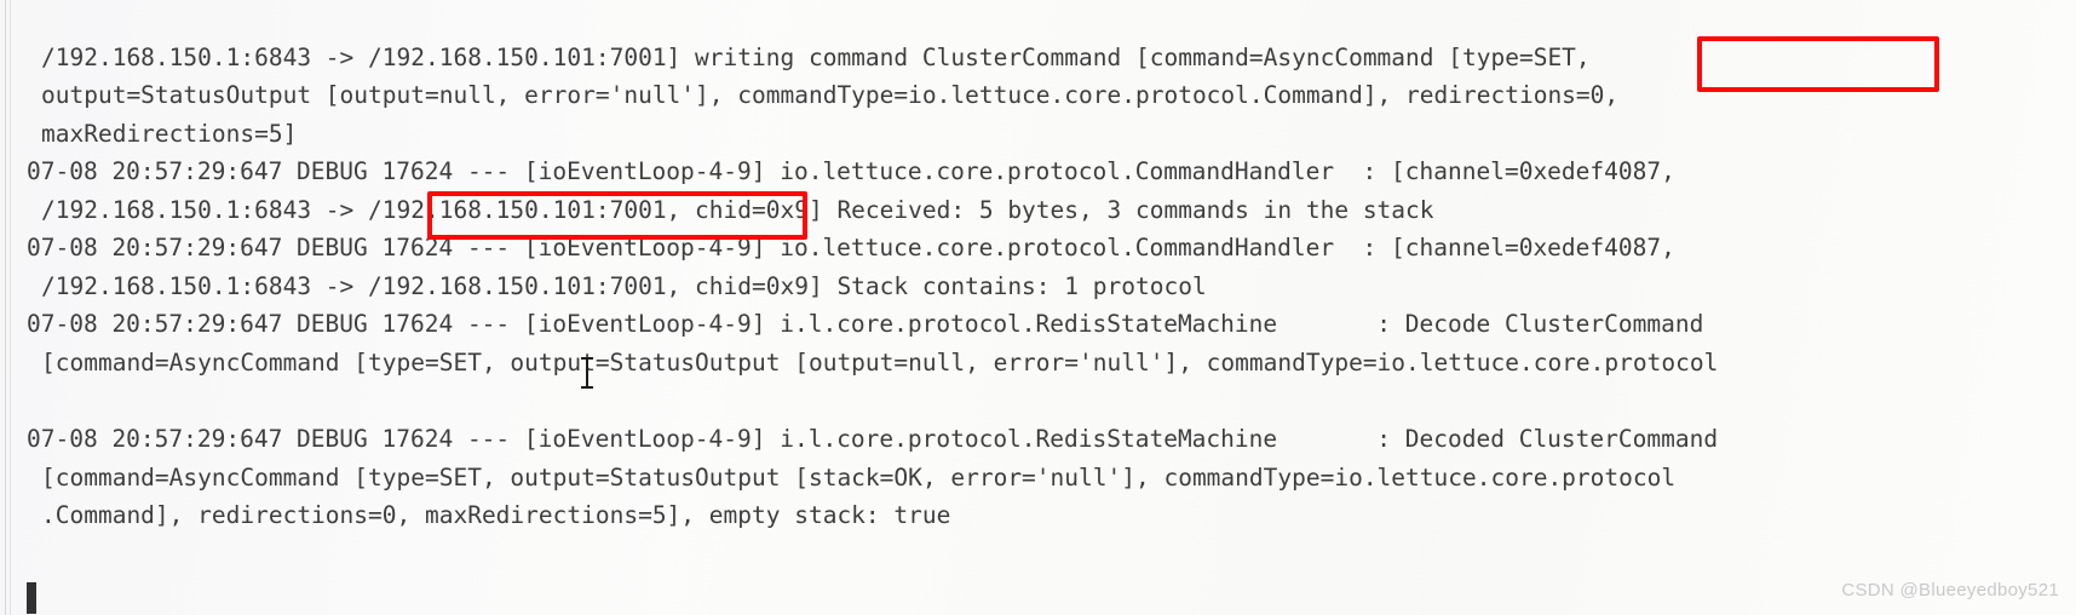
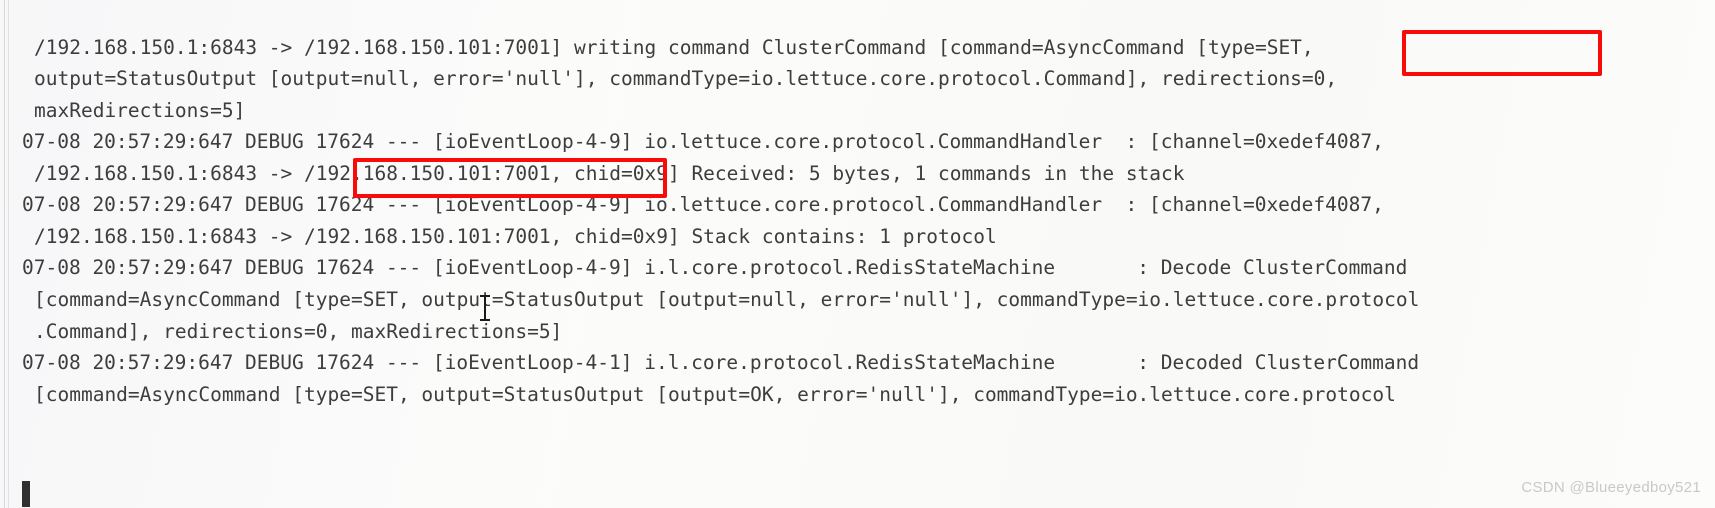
  /192.168.150.1:6843 -> /192.168.150.101:7001] writing command ClusterCommand [command=AsyncCommand [type=SET,
  output=StatusOutput [output=null, error='null'], commandType=io.lettuce.core.protocol.Command], redirections=0,
  maxRedirections=5]
  07-08 20:57:29:647 DEBUG 17624 --- [ioEventLoop-4-9] io.lettuce.core.protocol.CommandHandler : [channel=0xedef4087,
- /192.168.150.1:6843 -> /192.168.150.101:7001, chid=0x9] Received: 5 bytes, 3 commands in the stack
+ /192.168.150.1:6843 -> /192.168.150.101:7001, chid=0x9] Received: 5 bytes, 1 commands in the stack
  07-08 20:57:29:647 DEBUG 17624 --- [ioEventLoop-4-9] io.lettuce.core.protocol.CommandHandler : [channel=0xedef4087,
  /192.168.150.1:6843 -> /192.168.150.101:7001, chid=0x9] Stack contains: 1 protocol
  07-08 20:57:29:647 DEBUG 17624 --- [ioEventLoop-4-9] i.l.core.protocol.RedisStateMachine : Decode ClusterCommand
  [command=AsyncCommand [type=SET, outpu=StatusOutput [output=null, error='null'], commandType=io.lettuce.core.protocol
+ .Command], redirections=0, maxRedirections=5]
- 07-08 20:57:29:647 DEBUG 17624 --- [ioEventLoop-4-9] i.l.core.protocol.RedisStateMachine : Decoded ClusterCommand
+ 07-08 20:57:29:647 DEBUG 17624 --- [ioEventLoop-4-1] i.l.core.protocol.RedisStateMachine : Decoded ClusterCommand
- [command=AsyncCommand [type=SET, output=StatusOutput [stack=OK, error='null'], commandType=io.lettuce.core.protocol
+ [command=AsyncCommand [type=SET, output=StatusOutput [output=OK, error='null'], commandType=io.lettuce.core.protocol
- .Command], redirections=0, maxRedirections=5], empty stack: true
  CSDN @Blueeyedboy521
